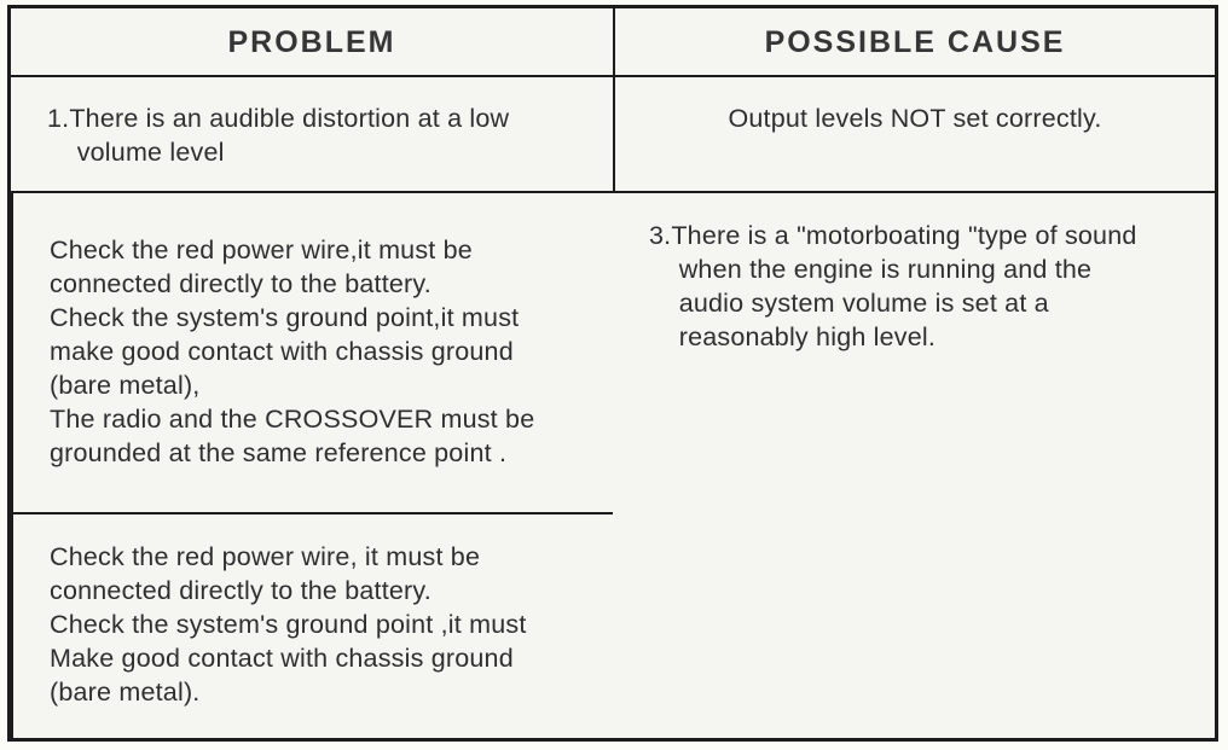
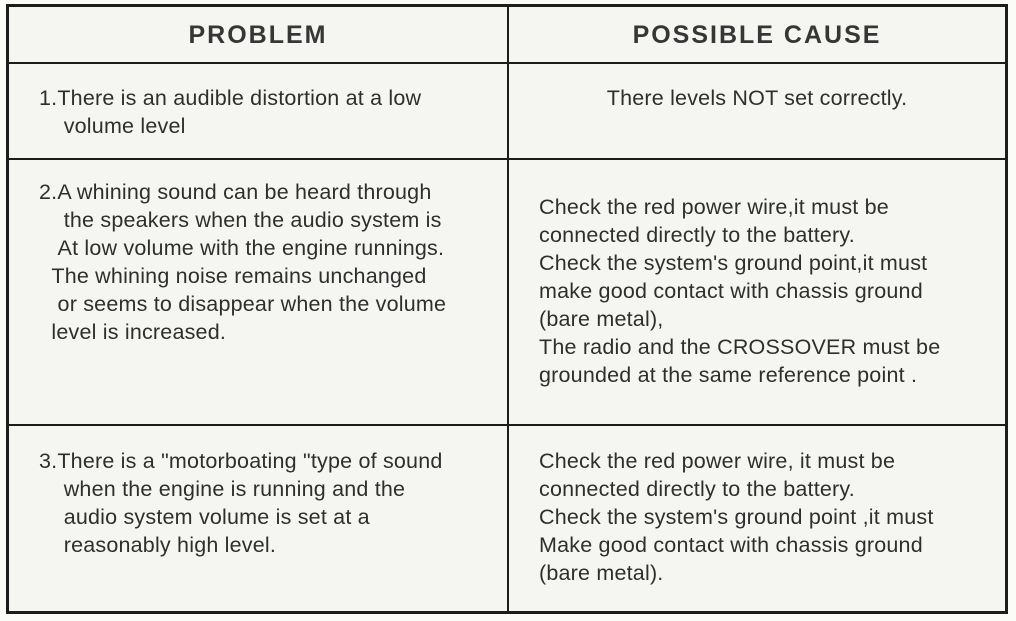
  PROBLEM
  POSSIBLE CAUSE
  1.There is an audible distortion at a low
  volume level
- Output levels NOT set correctly.
+ There levels NOT set correctly.
+ 2.A whining sound can be heard through
+ the speakers when the audio system is
+ At low volume with the engine runnings.
+ The whining noise remains unchanged
+ or seems to disappear when the volume
+ level is increased.
  Check the red power wire,it must be
  connected directly to the battery.
  Check the system's ground point,it must
  make good contact with chassis ground
  (bare metal),
  The radio and the CROSSOVER must be
  grounded at the same reference point .
  3.There is a "motorboating "type of sound
  when the engine is running and the
  audio system volume is set at a
  reasonably high level.
  Check the red power wire, it must be
  connected directly to the battery.
  Check the system's ground point ,it must
  Make good contact with chassis ground
  (bare metal).
